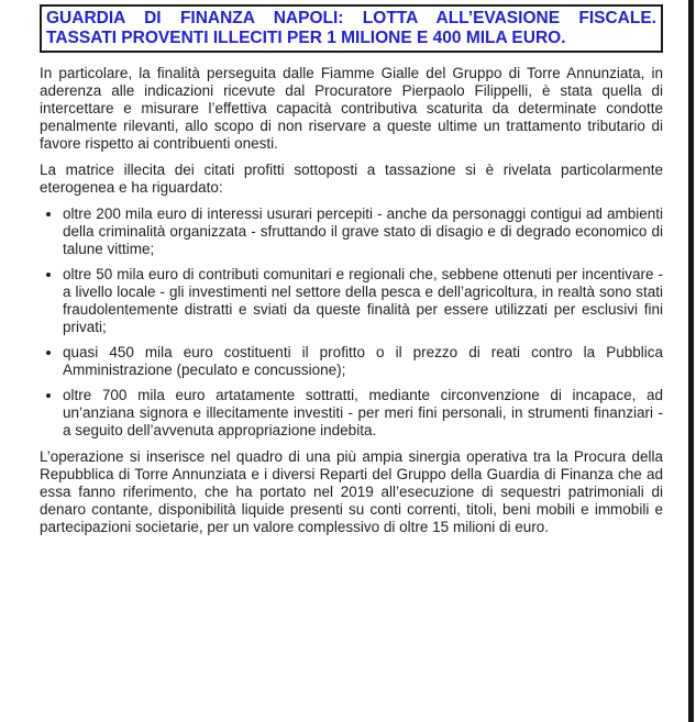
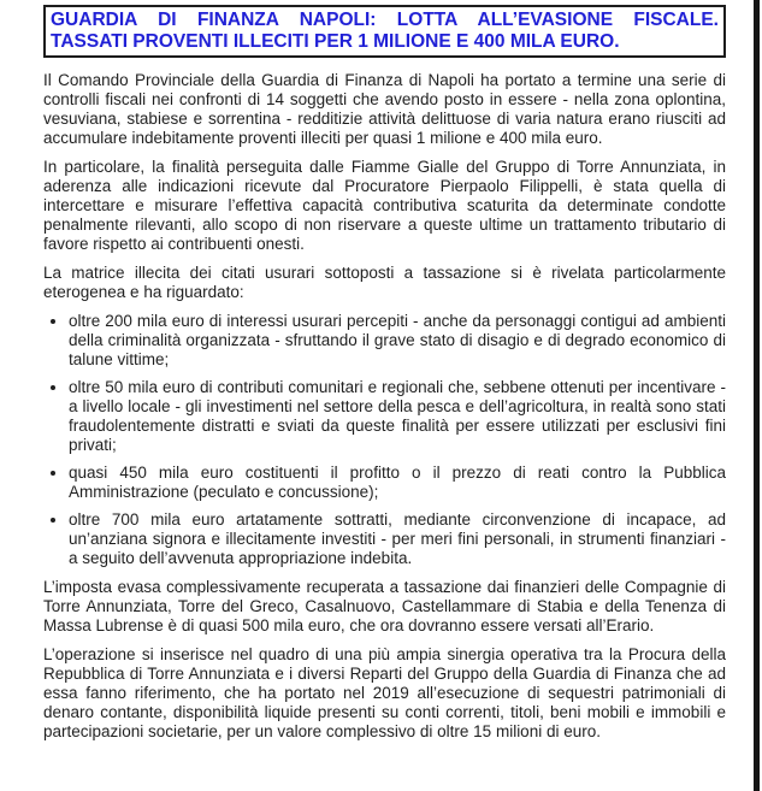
  GUARDIA DI FINANZA NAPOLI: LOTTA ALL’EVASIONE FISCALE.
  TASSATI PROVENTI ILLECITI PER 1 MILIONE E 400 MILA EURO.
+ Il Comando Provinciale della Guardia di Finanza di Napoli ha portato a termine una serie di controlli fiscali nei confronti di 14 soggetti che avendo posto in essere - nella zona oplontina, vesuviana, stabiese e sorrentina - redditizie attività delittuose di varia natura erano riusciti ad accumulare indebitamente proventi illeciti per quasi 1 milione e 400 mila euro.
  In particolare, la finalità perseguita dalle Fiamme Gialle del Gruppo di Torre Annunziata, in aderenza alle indicazioni ricevute dal Procuratore Pierpaolo Filippelli, è stata quella di intercettare e misurare l’effettiva capacità contributiva scaturita da determinate condotte penalmente rilevanti, allo scopo di non riservare a queste ultime un trattamento tributario di favore rispetto ai contribuenti onesti.
- La matrice illecita dei citati profitti sottoposti a tassazione si è rivelata particolarmente eterogenea e ha riguardato:
+ La matrice illecita dei citati usurari sottoposti a tassazione si è rivelata particolarmente eterogenea e ha riguardato:
  oltre 200 mila euro di interessi usurari percepiti - anche da personaggi contigui ad ambienti della criminalità organizzata - sfruttando il grave stato di disagio e di degrado economico di talune vittime;
  oltre 50 mila euro di contributi comunitari e regionali che, sebbene ottenuti per incentivare - a livello locale - gli investimenti nel settore della pesca e dell’agricoltura, in realtà sono stati fraudolentemente distratti e sviati da queste finalità per essere utilizzati per esclusivi fini privati;
  quasi 450 mila euro costituenti il profitto o il prezzo di reati contro la Pubblica Amministrazione (peculato e concussione);
  oltre 700 mila euro artatamente sottratti, mediante circonvenzione di incapace, ad un’anziana signora e illecitamente investiti - per meri fini personali, in strumenti finanziari - a seguito dell’avvenuta appropriazione indebita.
+ L’imposta evasa complessivamente recuperata a tassazione dai finanzieri delle Compagnie di Torre Annunziata, Torre del Greco, Casalnuovo, Castellammare di Stabia e della Tenenza di Massa Lubrense è di quasi 500 mila euro, che ora dovranno essere versati all’Erario.
  L’operazione si inserisce nel quadro di una più ampia sinergia operativa tra la Procura della Repubblica di Torre Annunziata e i diversi Reparti del Gruppo della Guardia di Finanza che ad essa fanno riferimento, che ha portato nel 2019 all’esecuzione di sequestri patrimoniali di denaro contante, disponibilità liquide presenti su conti correnti, titoli, beni mobili e immobili e partecipazioni societarie, per un valore complessivo di oltre 15 milioni di euro.
